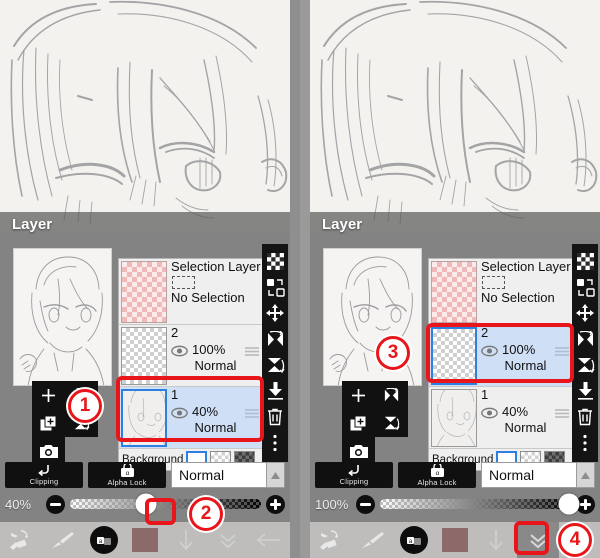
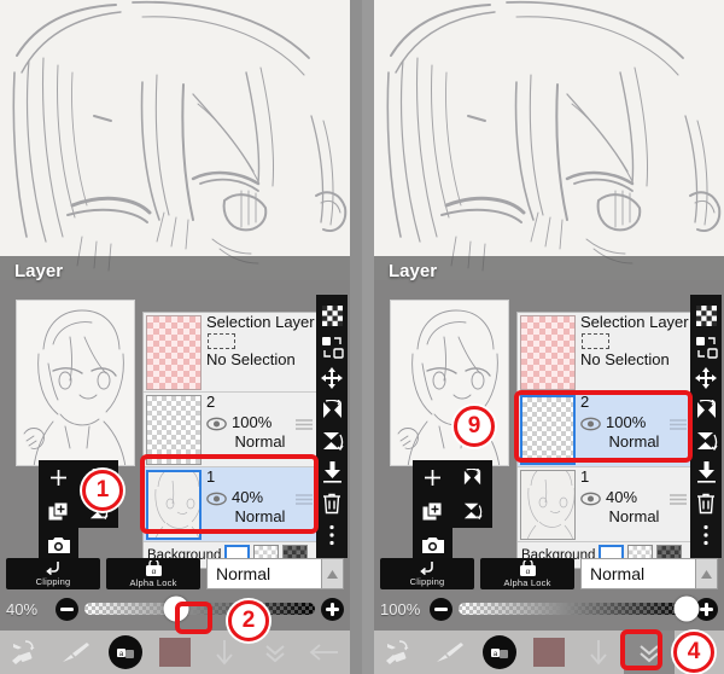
  Layer
  Selection Layer
  No Selection
  2
  100%
  Normal
  1
  40%
  Normal
  Background
  Clipping
  α
  Alpha Lock
  Normal
  40%
  1
  2
  Layer
  Selection Layer
  No Selection
  2
  100%
  Normal
  1
  40%
  Normal
  Background
  Clipping
  α
  Alpha Lock
  Normal
  100%
- 3
+ 9
  4
